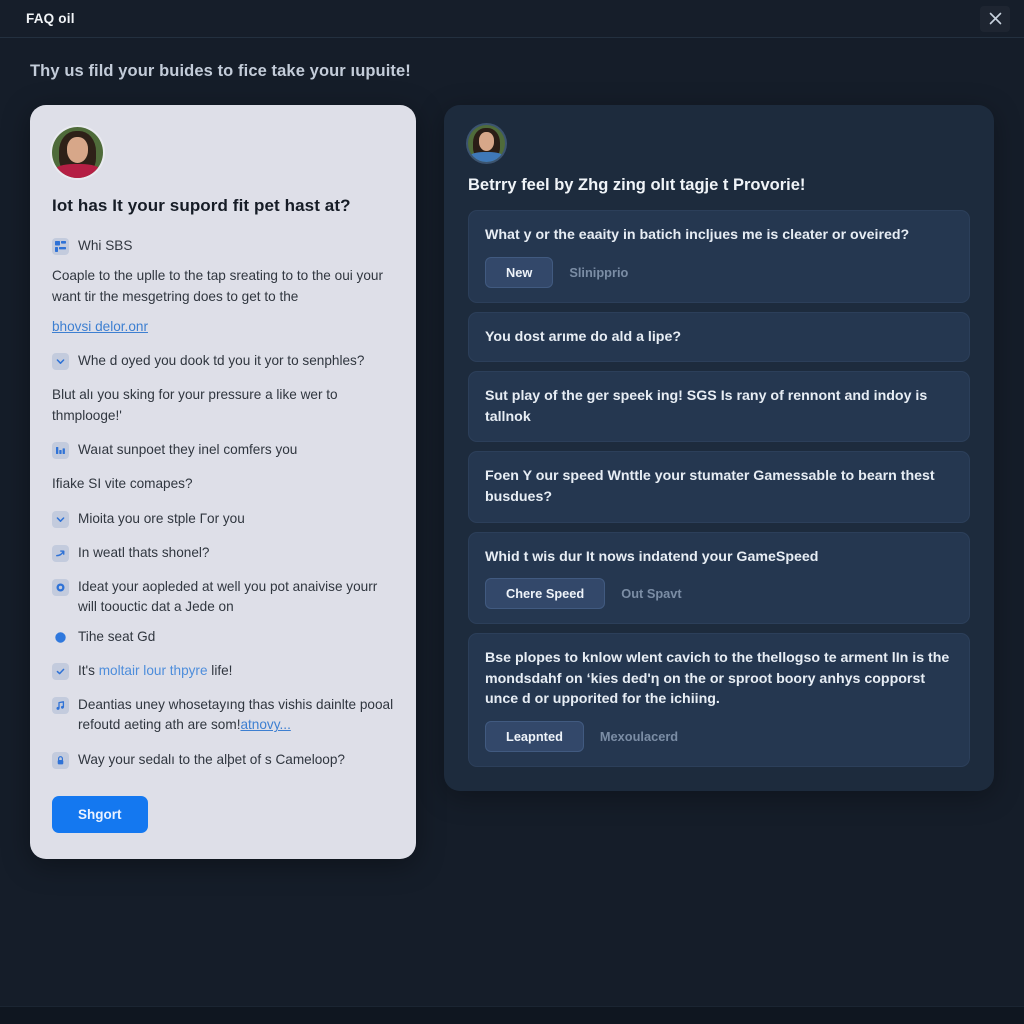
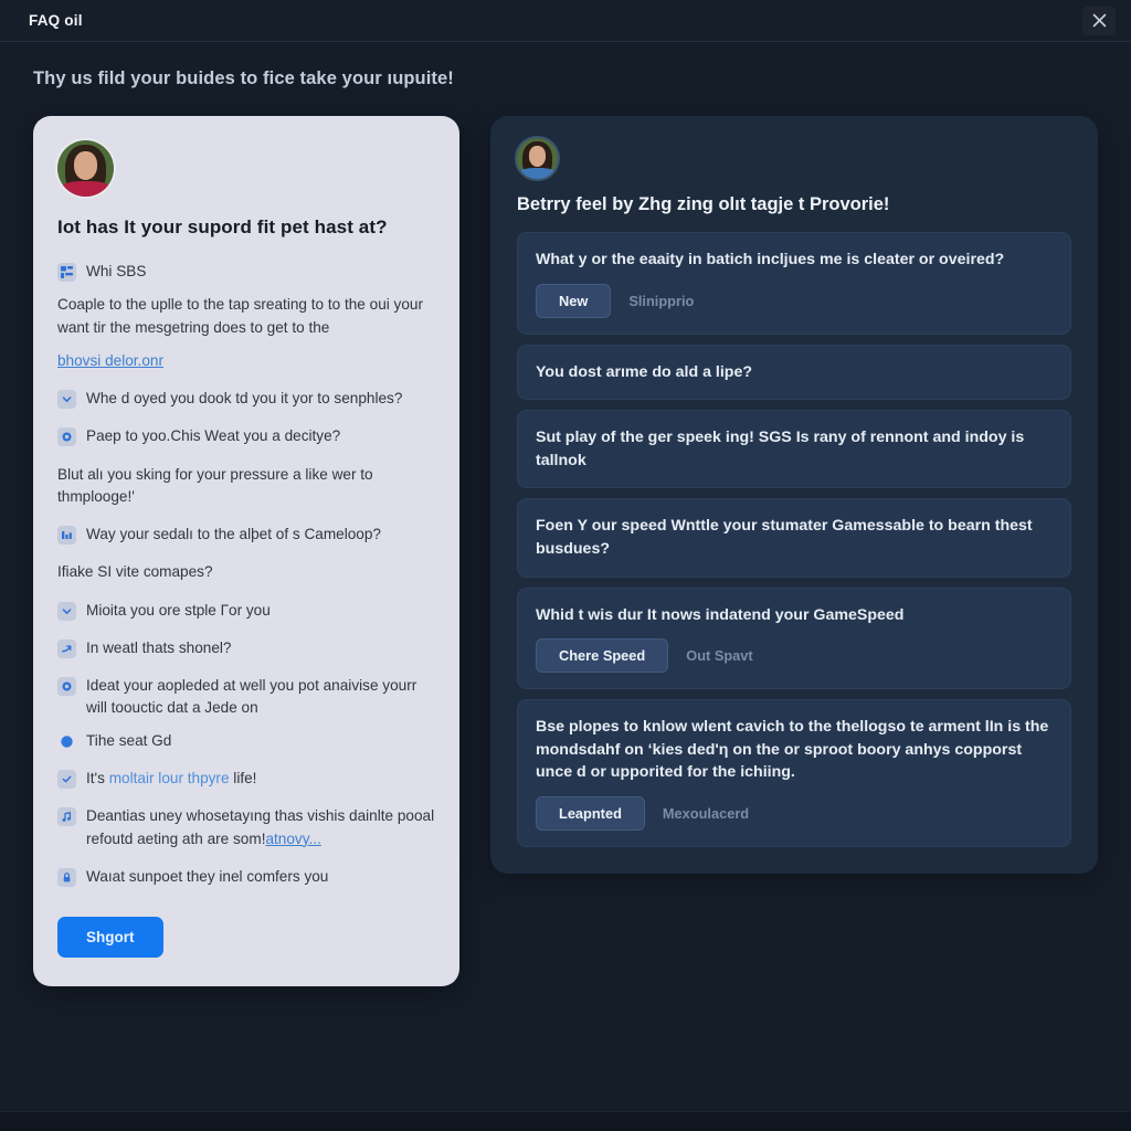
  FAQ oil
  Thy us fild your buides to fice take your ıupuite!
  Iot has It your supord fit pet hast at?
  Whi SBS
  Coaple to the uplle to the tap sreating to to the oui your want tir the mesgetring does to get to the
  bhovsi delor.onr
  Whe d oyed you dook td you it yor to senphles?
+ Paep to yoo.Chis Weat you a decitye?
  Blut alı you sking for your pressure a like wer to thmplooge!'
- Waıat sunpoet they inel comfers you
+ Way your sedalı to the alþet of s Cameloop?
  Ifiake SI vite comapes?
  Mioita you ore stple Гor you
  In weatl thats shonel?
  Ideat your aopleded at well you pot anaivise yourr will toouctic dat a Jede on
  Tihe seat Gd
  It's moltair lour thpyre life!
  Deantias uney whosetayıng thas vishis dainlte pooal refoutd aeting ath are som!atnovy...
- Way your sedalı to the alþet of s Cameloop?
+ Waıat sunpoet they inel comfers you
  Shgort
  Betrry feel by Zhg zing olıt tagje t Provorie!
  What y or the eaaity in batich incljues me is cleater or oveired?
  New
  Slinipprio
  You dost arıme do ald a lipe?
  Sut play of the ger speek ing! SGS Is rany of rennont and indoy is tallnok
  Foen Y our speed Wnttle your stumater Gamessable to bearn thest busdues?
  Whid t wis dur It nows indatend your GameSpeed
  Chere Speed
  Out Spavt
  Bse plopes to knlow wlent cavich to the thellogso te arment lIn is the mondsdahf on ‘kies ded'η on the or sproot boory anhys copporst unce d or upporited for the ichiing.
  Leapnted
  Mexoulacerd
